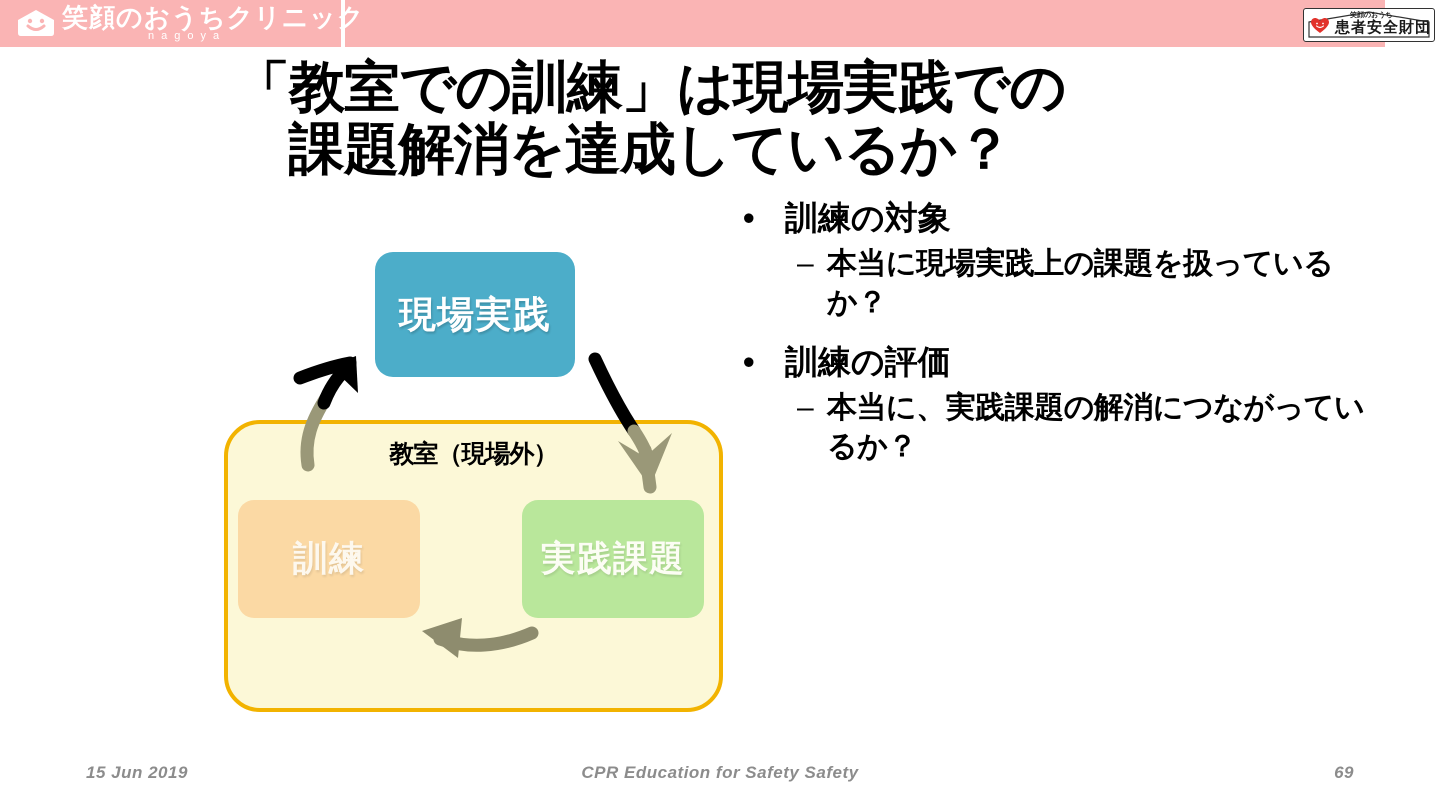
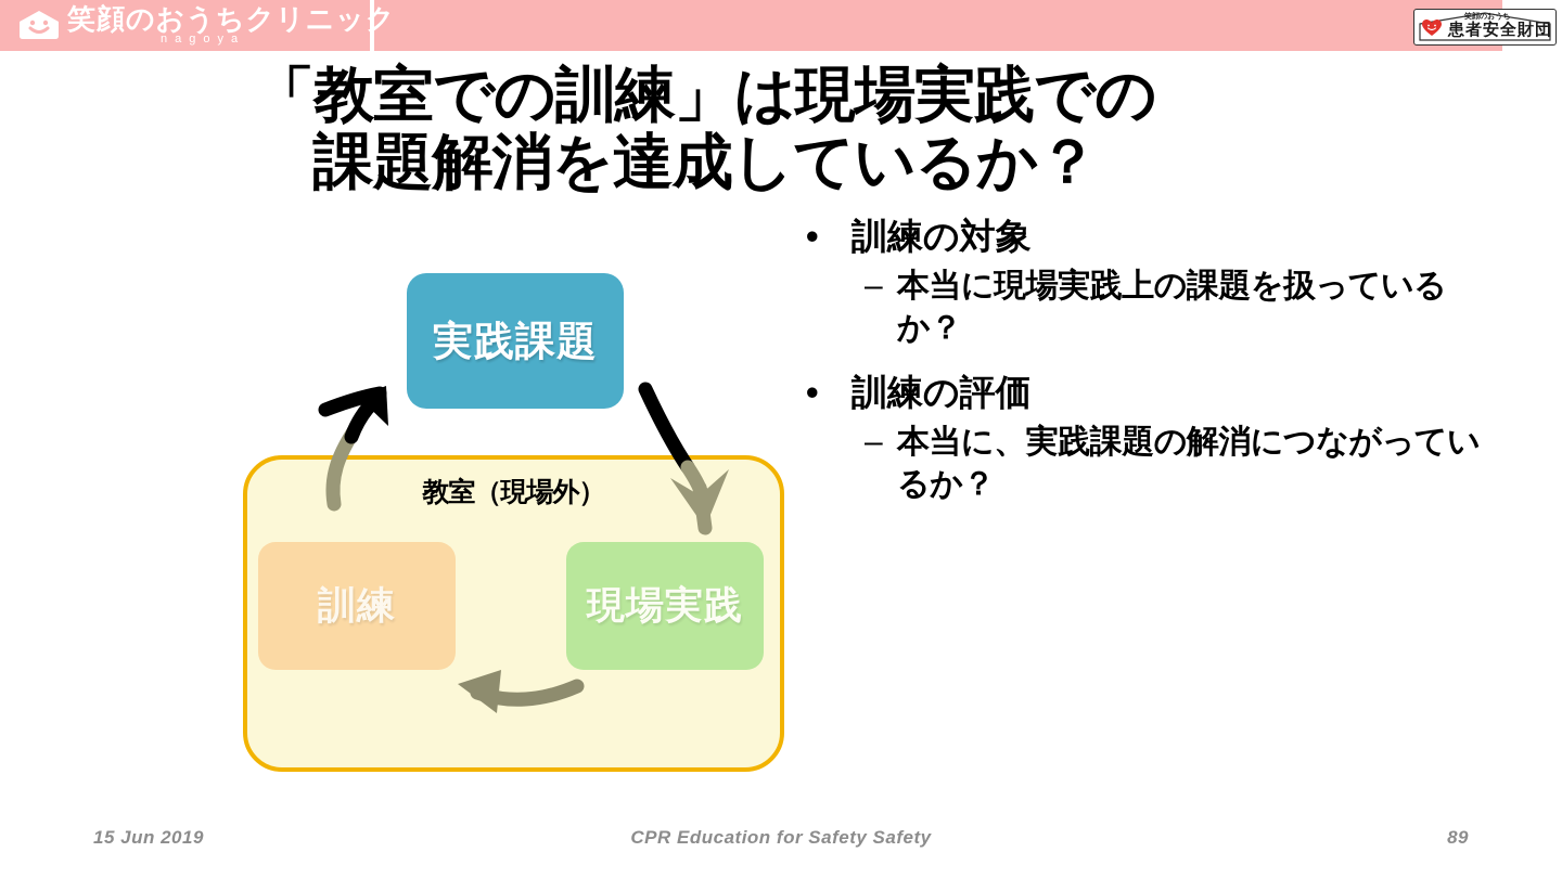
  笑顔のおうちクリニック
  nagoya
  患者安全財団
  「教室での訓練」は現場実践での
  課題解消を達成しているか？
  •
  訓練の対象
  –
  本当に現場実践上の課題を扱っているか？
  •
  訓練の評価
  –
  本当に、実践課題の解消につながっているか？
  教室（現場外）
- 現場実践
+ 実践課題
  訓練
- 実践課題
+ 現場実践
  15 Jun 2019
  CPR Education for Safety Safety
- 69
+ 89
